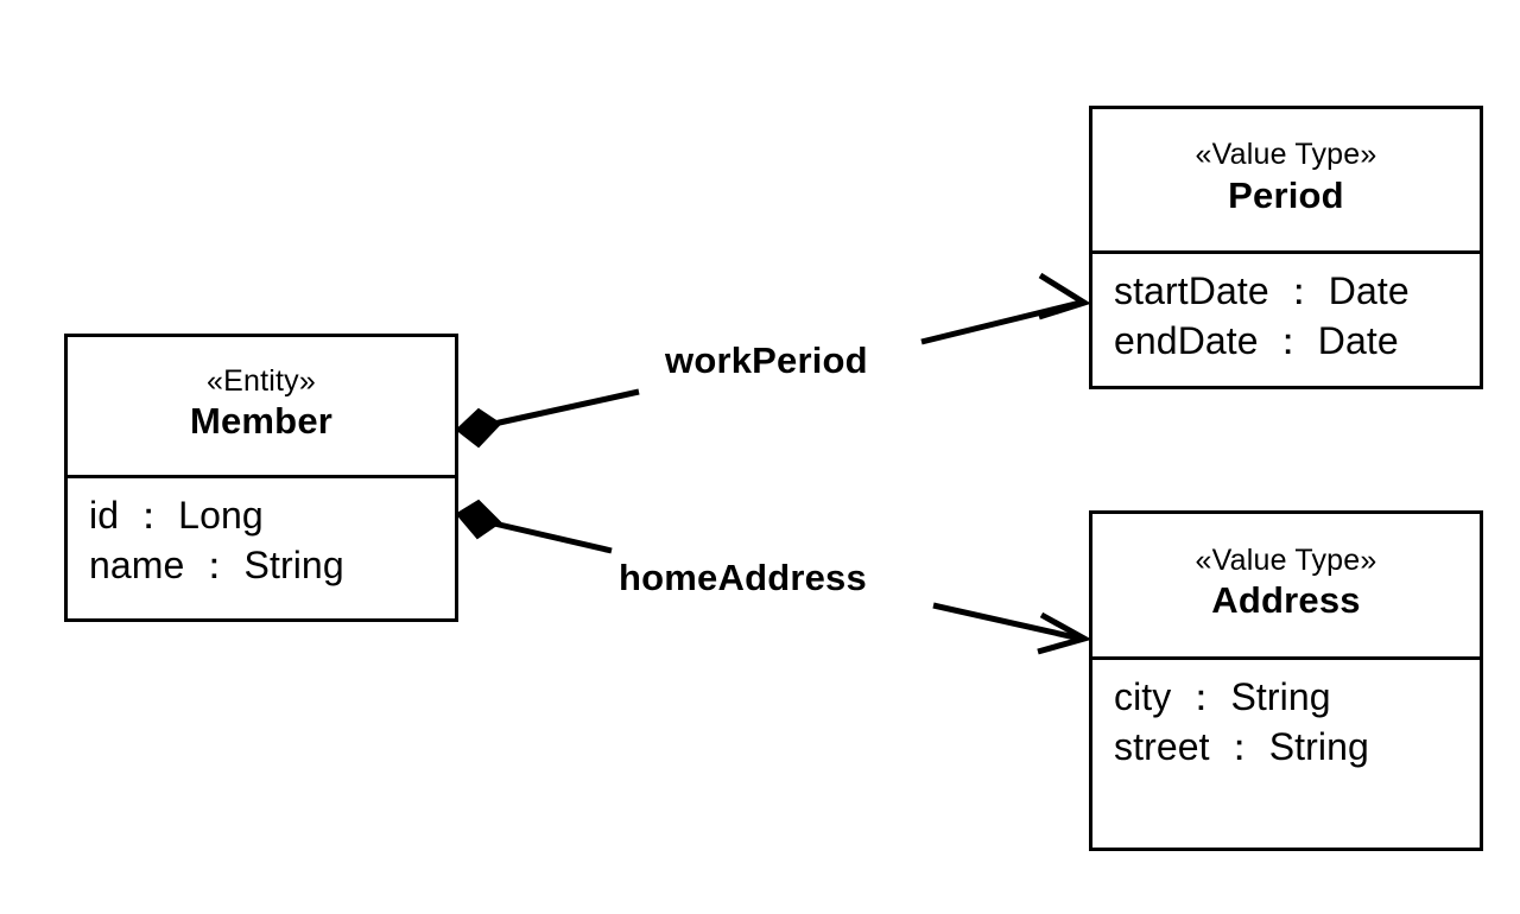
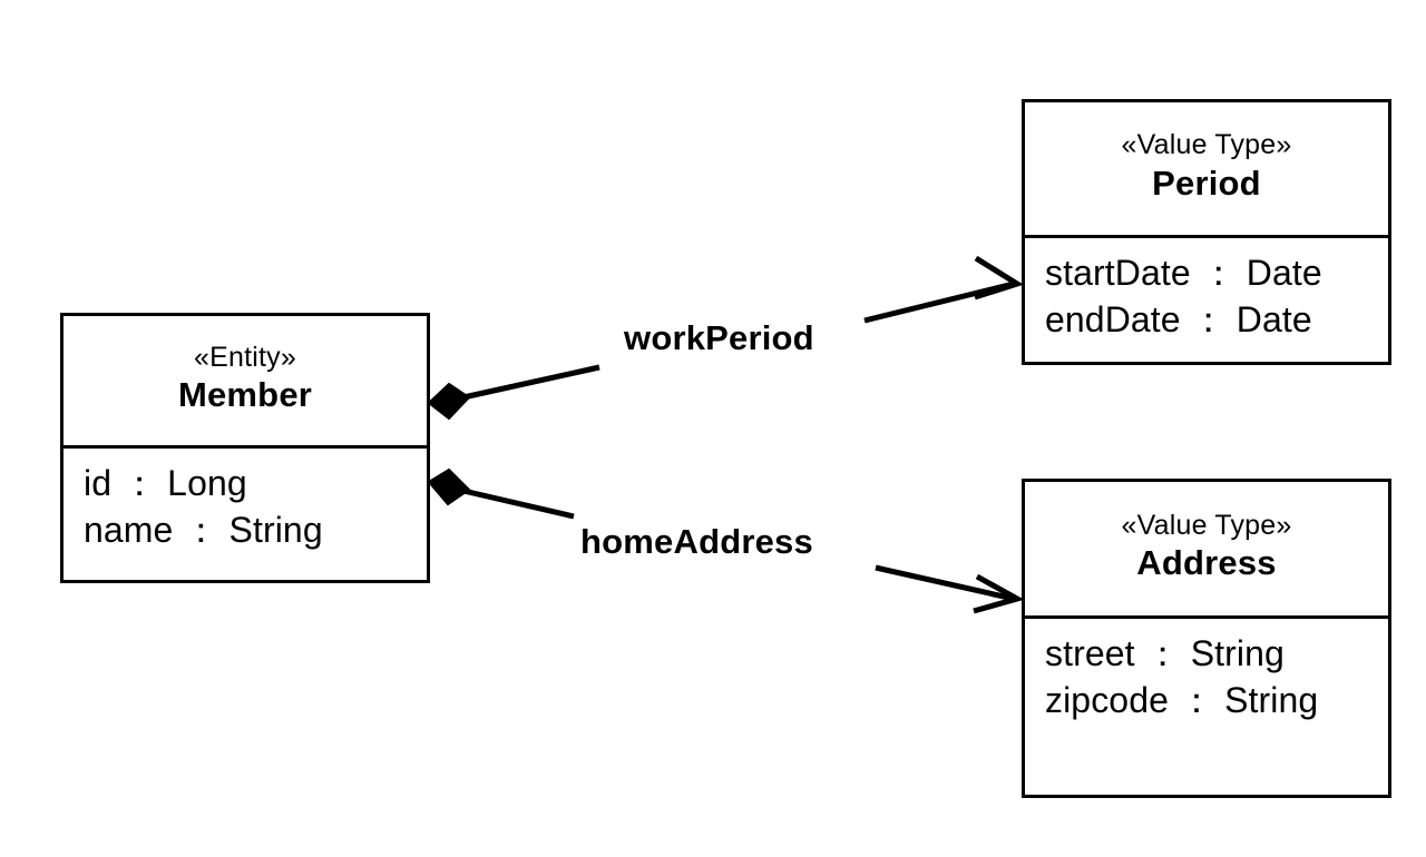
  «Entity»
  Member
  id ： Long
  name ： String
  «Value Type»
  Period
  startDate ： Date
  endDate ： Date
  «Value Type»
  Address
- city ： String
  street ： String
+ zipcode ： String
  workPeriod
  homeAddress
